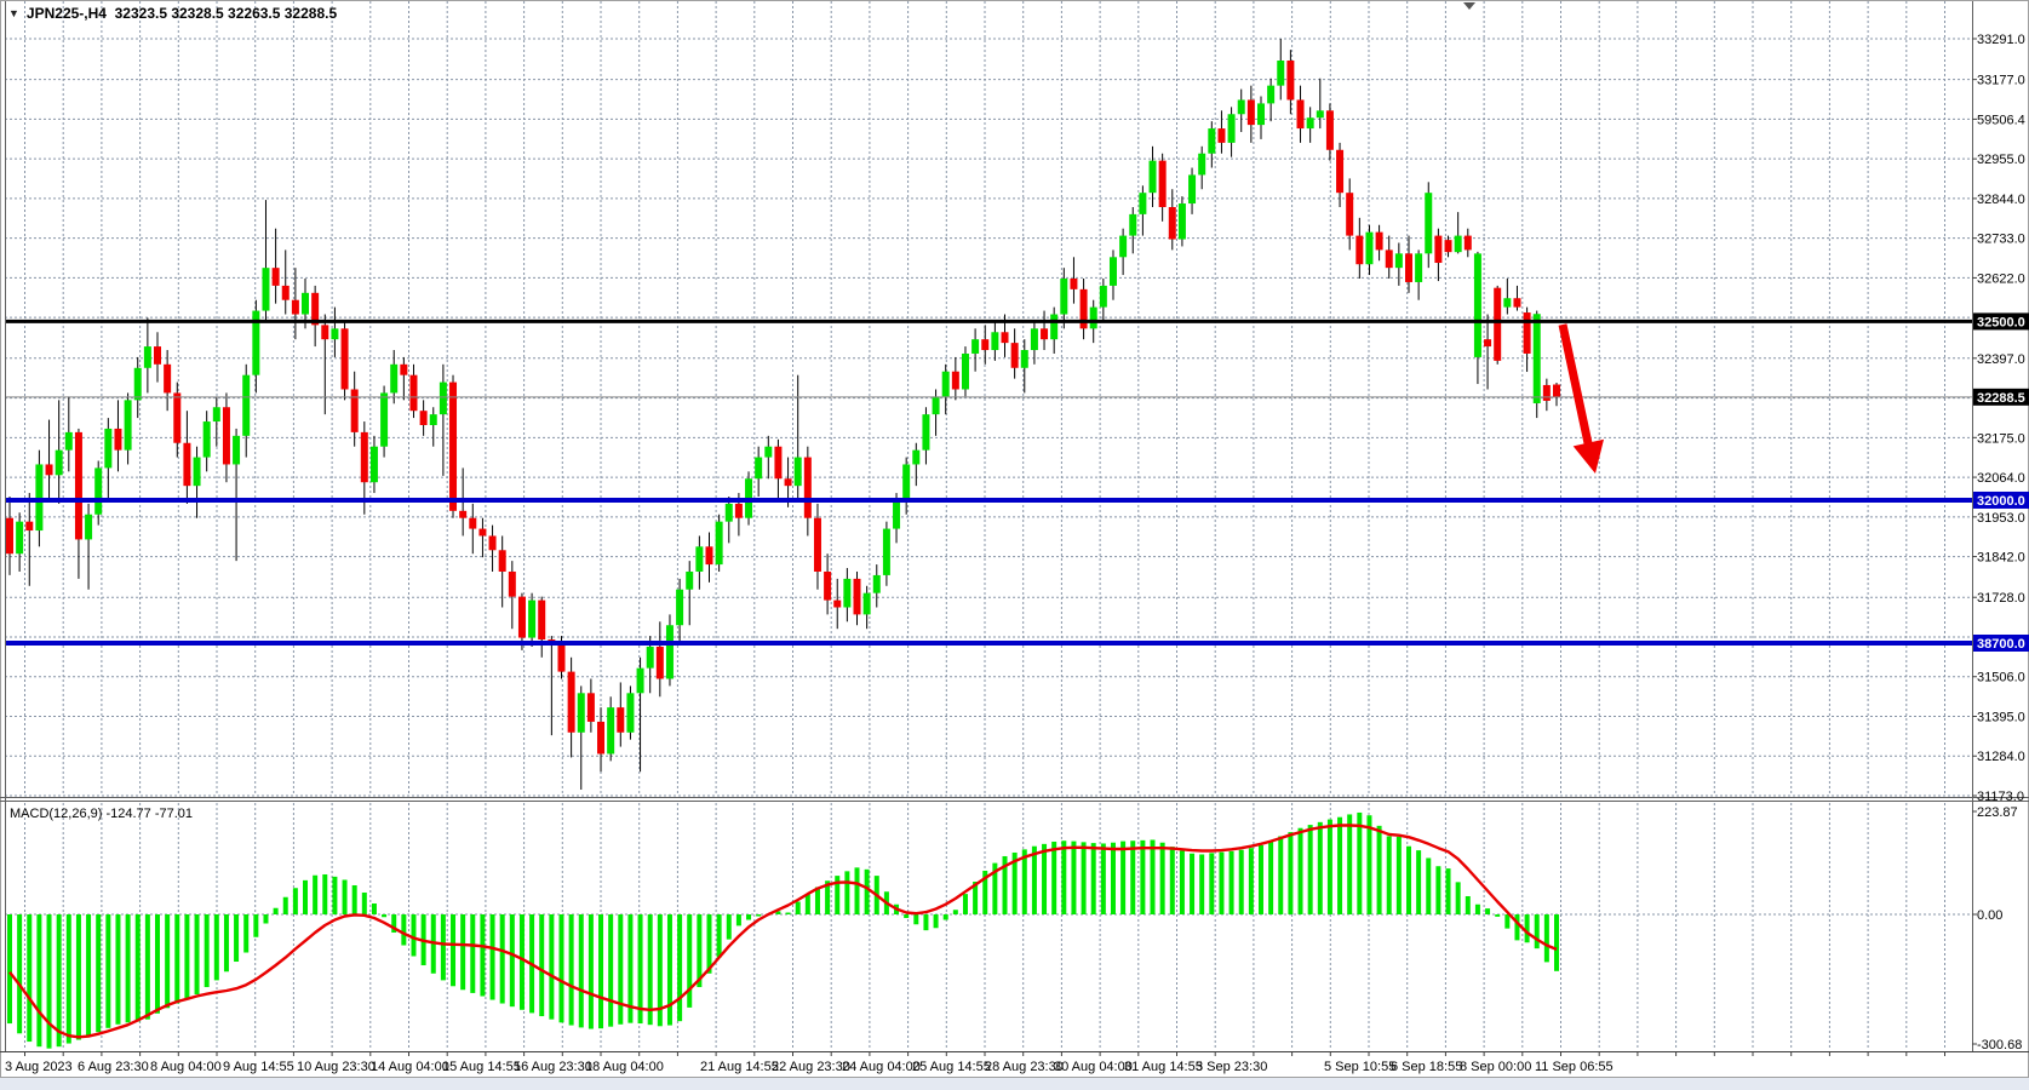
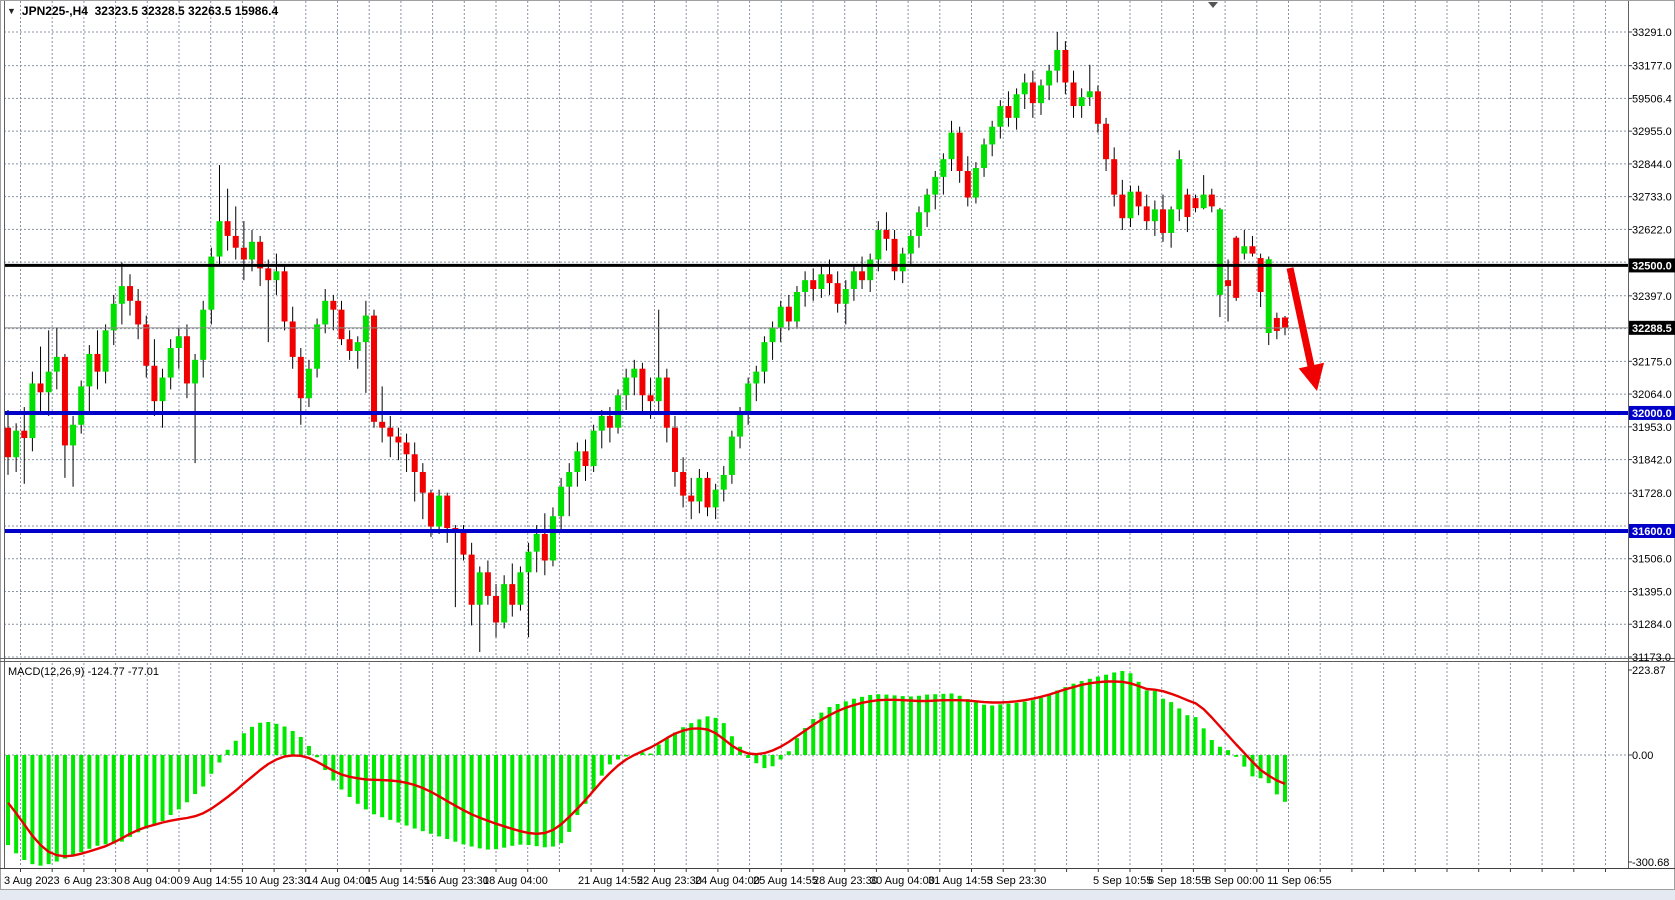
  33291.0
  33177.0
  59506.4
  32955.0
  32844.0
  32733.0
  32622.0
  32397.0
  32175.0
  32064.0
  31953.0
  31842.0
  31728.0
  31506.0
  31395.0
  31284.0
  31173.0
  32288.5
  32500.0
  32000.0
- 38700.0
+ 31600.0
  223.87
  0.00
  -300.68
  3 Aug 2023
  6 Aug 23:30
  8 Aug 04:00
  9 Aug 14:55
  10 Aug 23:30
  14 Aug 04:00
  15 Aug 14:55
  16 Aug 23:30
  18 Aug 04:00
  21 Aug 14:55
  22 Aug 23:30
  24 Aug 04:00
  25 Aug 14:55
  28 Aug 23:30
  30 Aug 04:00
  31 Aug 14:55
  3 Sep 23:30
  5 Sep 10:55
  6 Sep 18:55
  8 Sep 00:00
  11 Sep 06:55
  ▼
- JPN225-,H4 32323.5 32328.5 32263.5 32288.5
+ JPN225-,H4 32323.5 32328.5 32263.5 15986.4
  MACD(12,26,9) -124.77 -77.01
